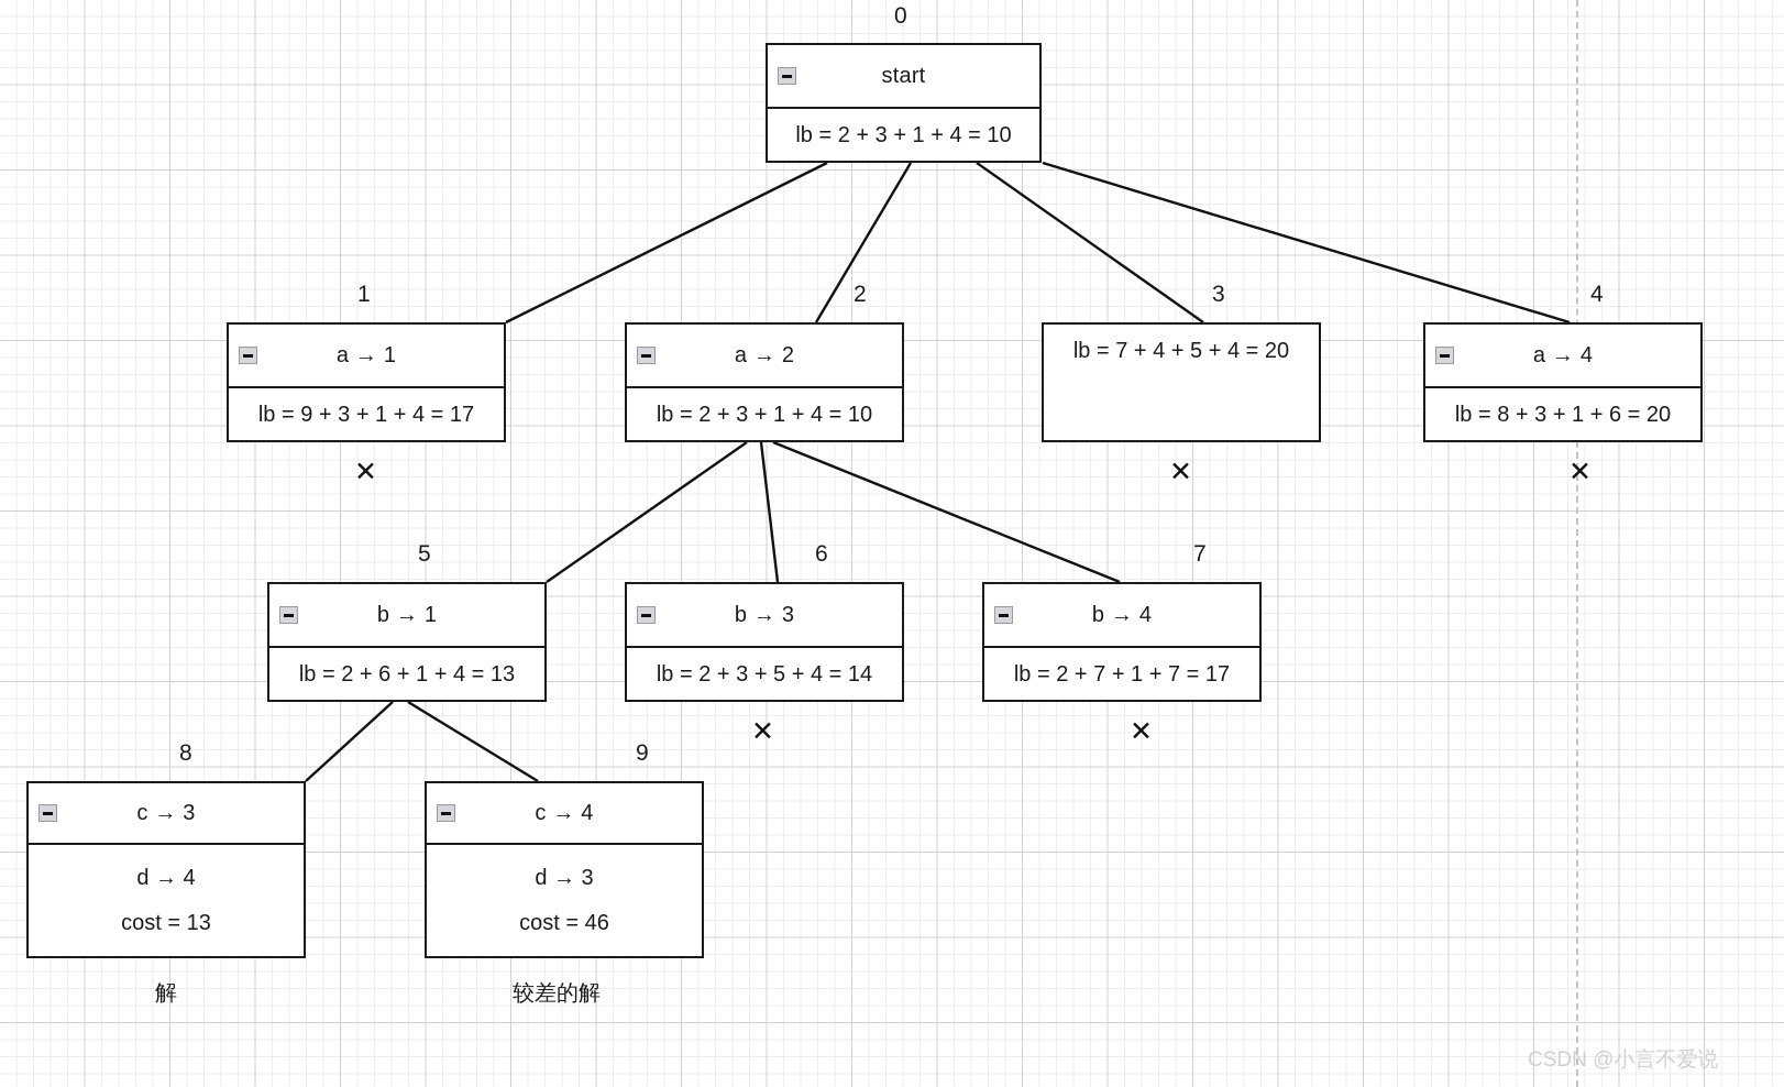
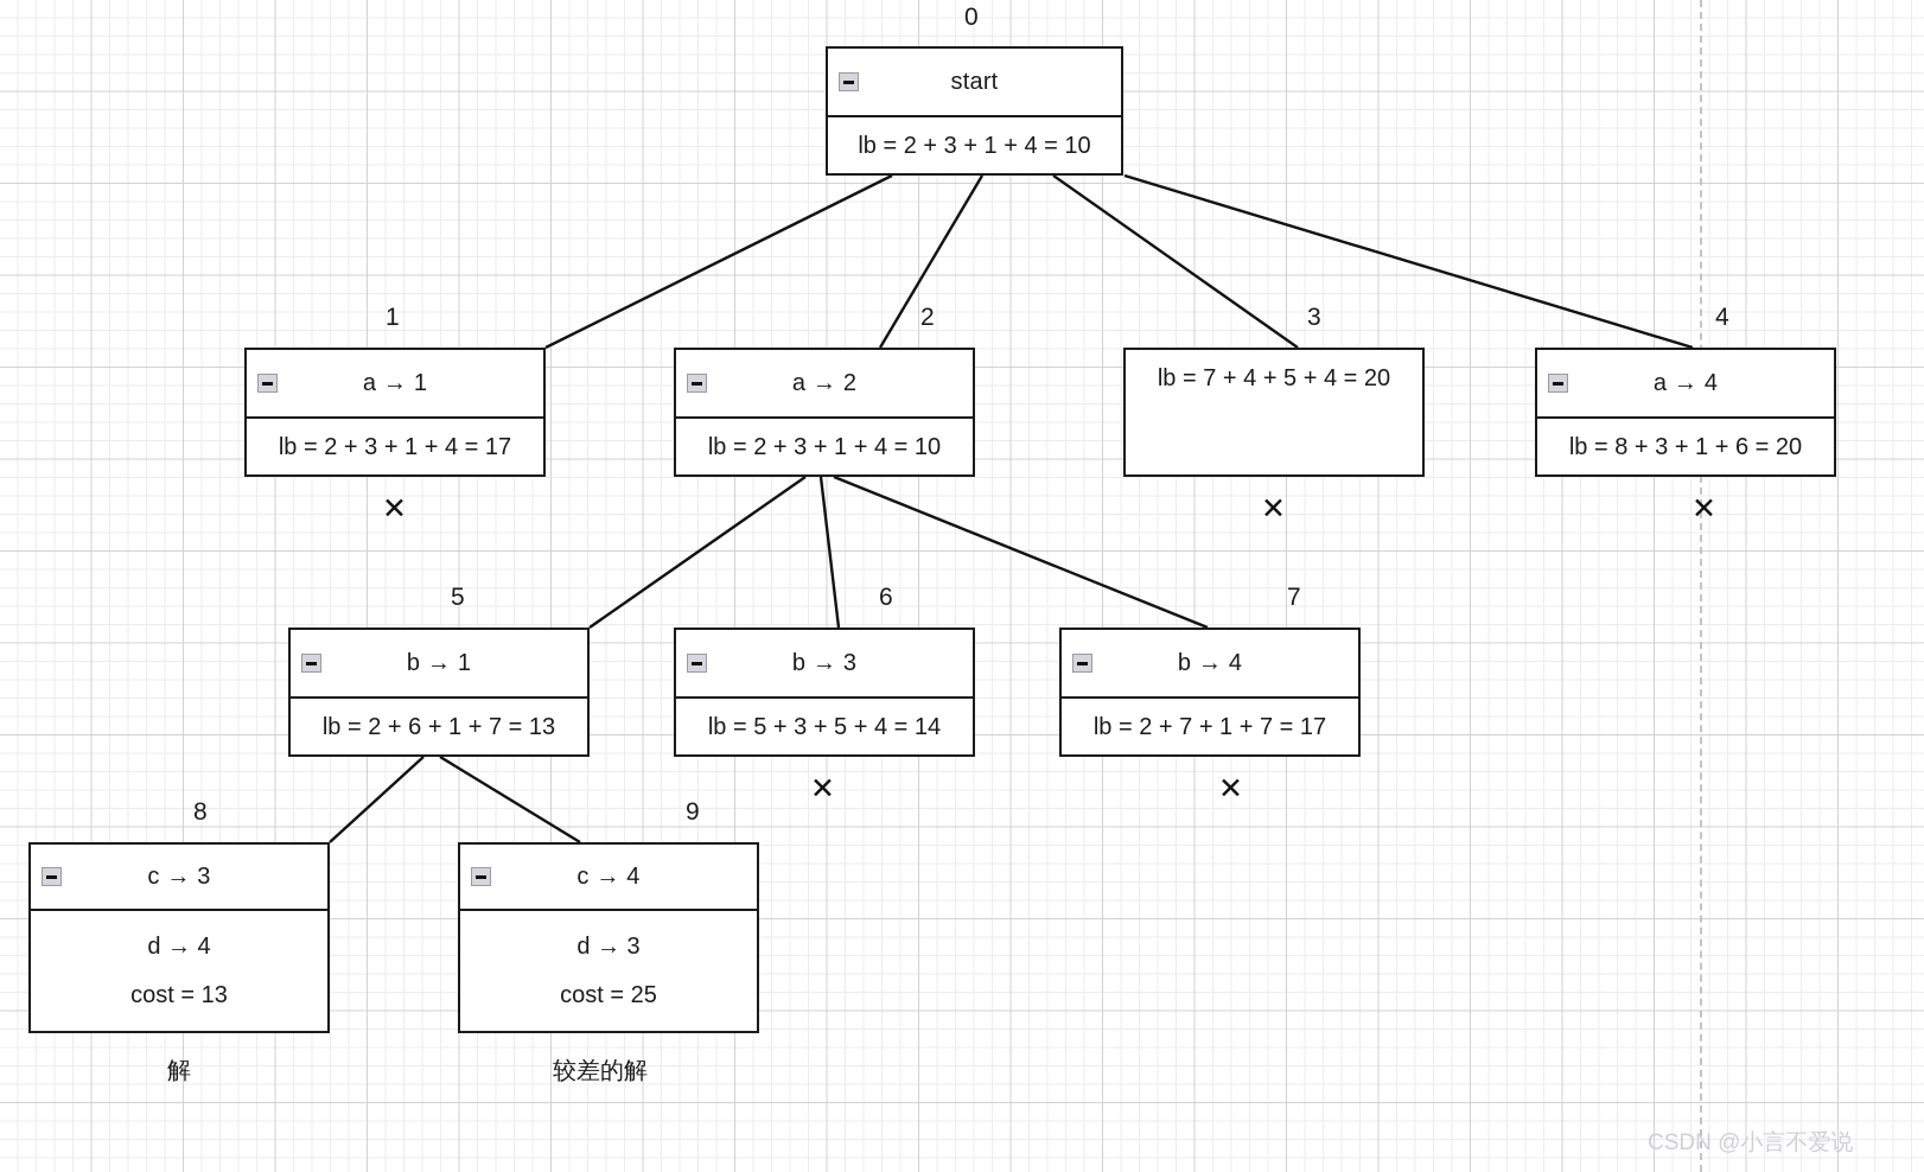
  0
  start
  lb = 2 + 3 + 1 + 4 = 10
  1
  a → 1
- lb = 9 + 3 + 1 + 4 = 17
+ lb = 2 + 3 + 1 + 4 = 17
  ✕
  2
  a → 2
  lb = 2 + 3 + 1 + 4 = 10
  3
  lb = 7 + 4 + 5 + 4 = 20
  ✕
  4
  a → 4
  lb = 8 + 3 + 1 + 6 = 20
  ✕
  5
  b → 1
- lb = 2 + 6 + 1 + 4 = 13
+ lb = 2 + 6 + 1 + 7 = 13
  6
  b → 3
- lb = 2 + 3 + 5 + 4 = 14
+ lb = 5 + 3 + 5 + 4 = 14
  ✕
  7
  b → 4
  lb = 2 + 7 + 1 + 7 = 17
  ✕
  8
  c → 3
  d → 4
  cost = 13
  解
  9
  c → 4
  d → 3
- cost = 46
+ cost = 25
  较差的解
  CSDN @小言不爱说
